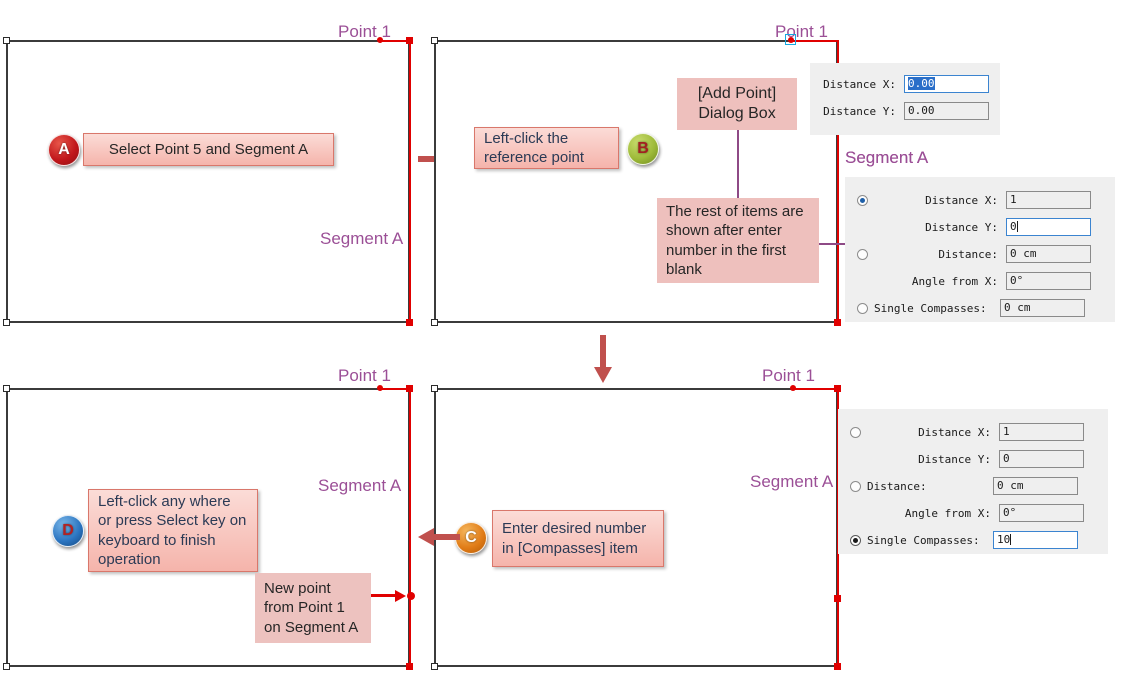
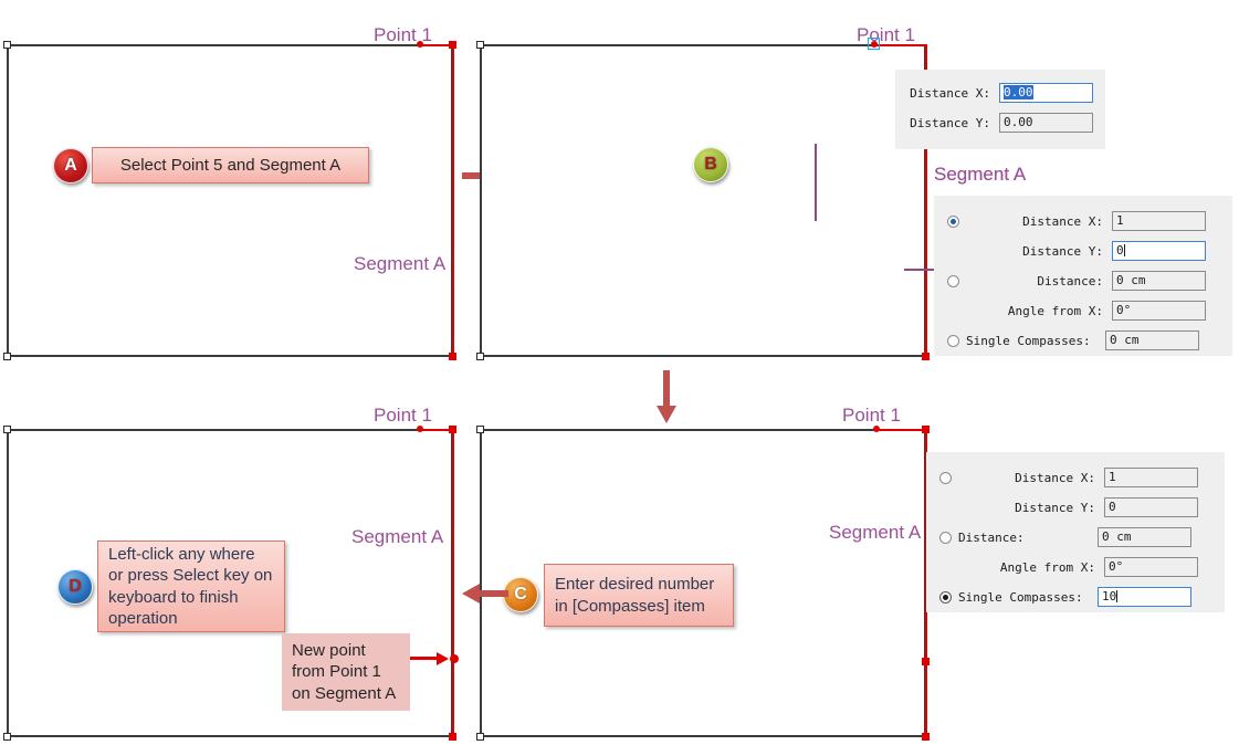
  Point 1
  Segment A
  A
  Select Point 5 and Segment A
  Point 1
  Segment A
  B
- Left-click the
- reference point
- [Add Point]
- Dialog Box
- The rest of items are
- shown after enter
- number in the first
- blank
  Distance X:
  0.00
  Distance Y:
  0.00
  Distance X:
  1
  Distance Y:
  0
  Distance:
  0 cm
  Angle from X:
  0°
  Single Compasses:
  0 cm
  Point 1
  Segment A
  C
  Enter desired number
  in [Compasses] item
  Distance X:
  1
  Distance Y:
  0
  Distance:
  0 cm
  Angle from X:
  0°
  Single Compasses:
  10
  Point 1
  Segment A
  D
  Left-click any where
  or press Select key on
  keyboard to finish
  operation
  New point
  from Point 1
  on Segment A
